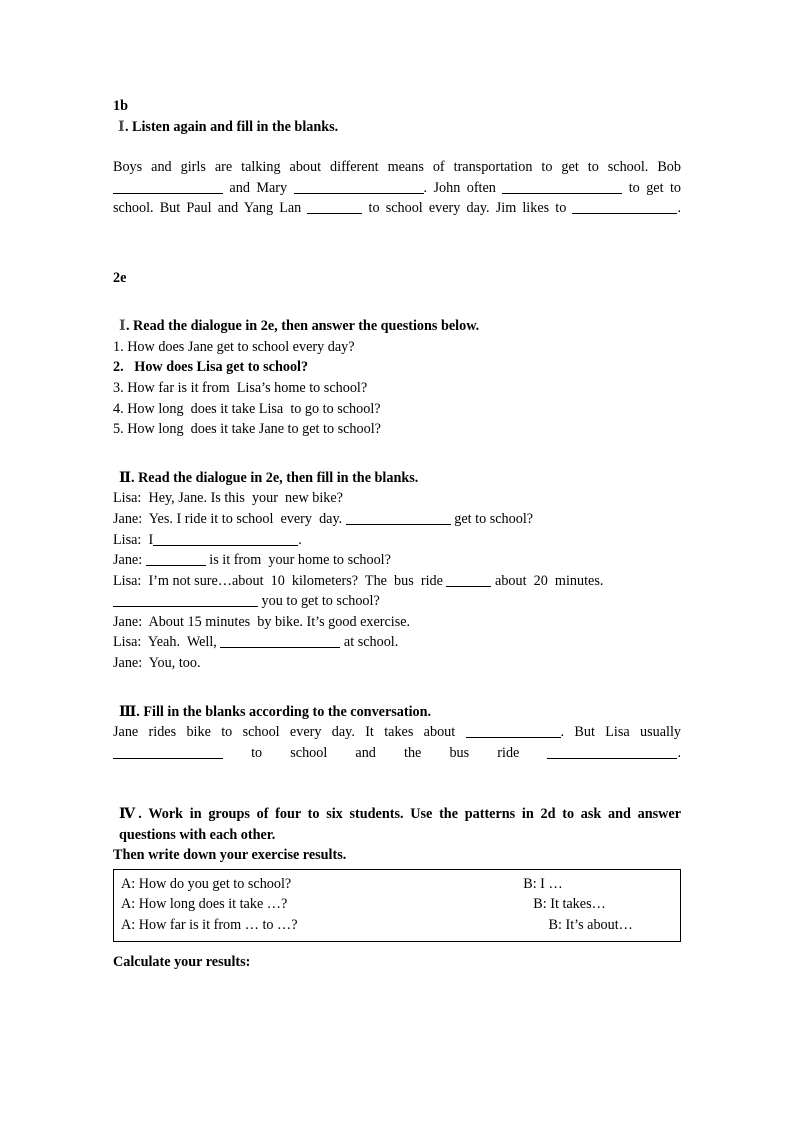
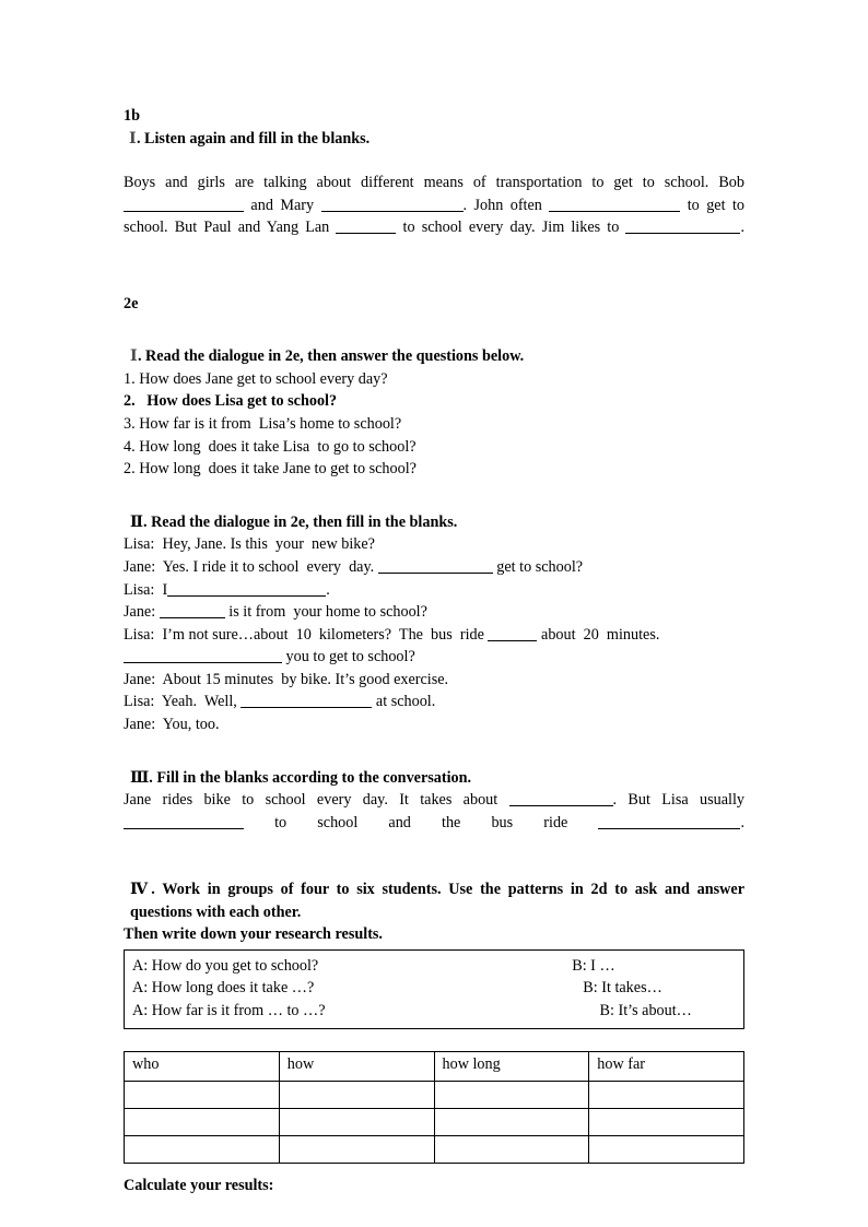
  1b
  Ⅰ. Listen again and fill in the blanks.
  Boys and girls are talking about different means of transportation to get to school. Bob and Mary . John often to get to school. But Paul and Yang Lan to school every day. Jim likes to .
  2e
  Ⅰ. Read the dialogue in 2e, then answer the questions below.
  1. How does Jane get to school every day?
  2. How does Lisa get to school?
  3. How far is it from Lisa’s home to school?
  4. How long does it take Lisa to go to school?
- 5. How long does it take Jane to get to school?
+ 2. How long does it take Jane to get to school?
  Ⅱ. Read the dialogue in 2e, then fill in the blanks.
  Lisa: Hey, Jane. Is this your new bike?
  Jane: Yes. I ride it to school every day. get to school?
  Lisa: I .
  Jane: is it from your home to school?
  Lisa: I’m not sure…about 10 kilometers? The bus ride about 20 minutes.
  you to get to school?
  Jane: About 15 minutes by bike. It’s good exercise.
  Lisa: Yeah. Well, at school.
  Jane: You, too.
  Ⅲ. Fill in the blanks according to the conversation.
  Jane rides bike to school every day. It takes about . But Lisa usually to school and the bus ride .
  Ⅳ. Work in groups of four to six students. Use the patterns in 2d to ask and answer questions with each other.
- Then write down your exercise results.
+ Then write down your research results.
  A: How do you get to school?
  B: I …
  A: How long does it take …?
  B: It takes…
  A: How far is it from … to …?
  B: It’s about…
+ who	how	how long	how far
  Calculate your results:
